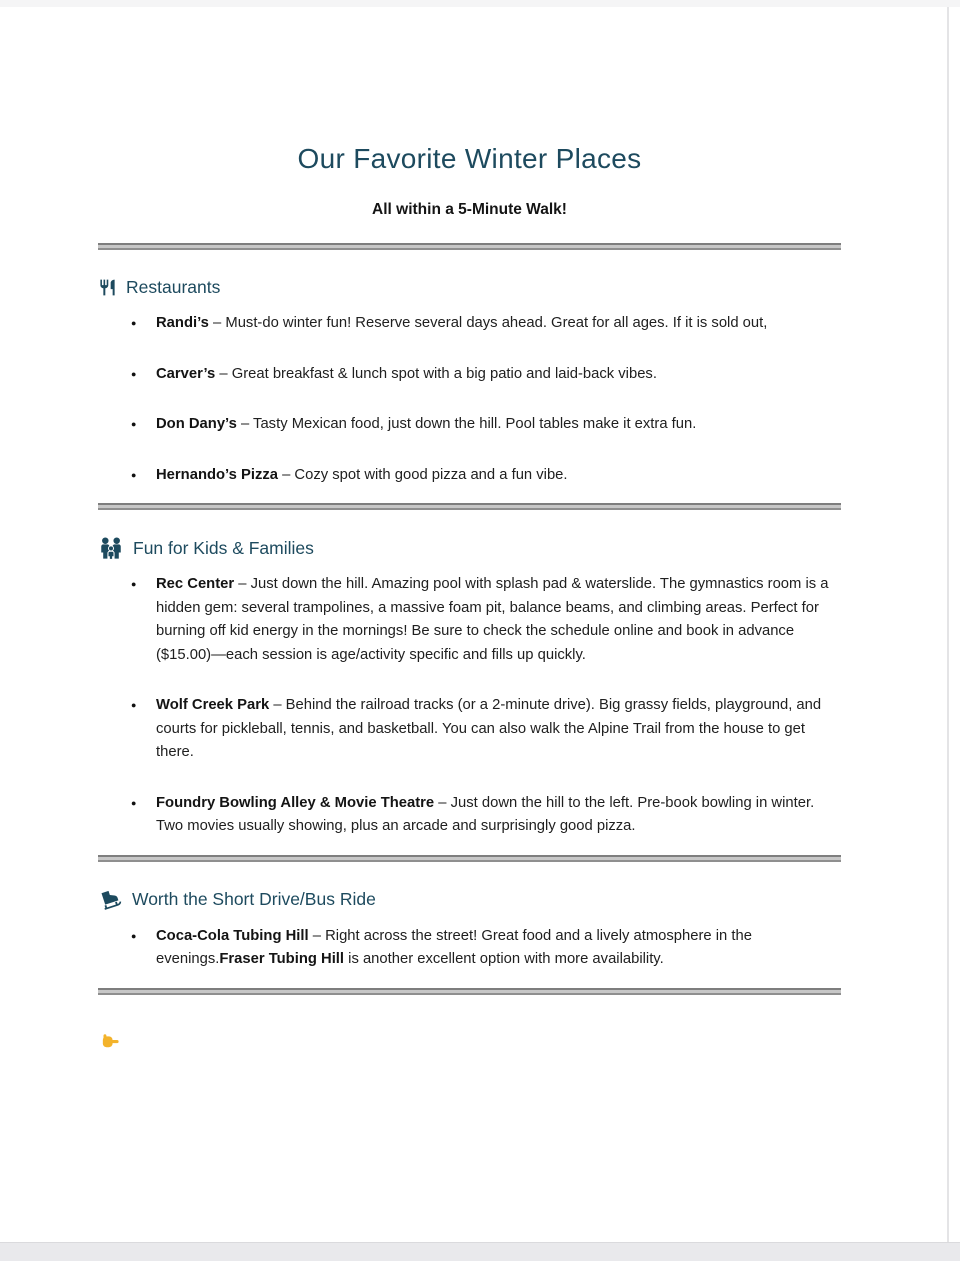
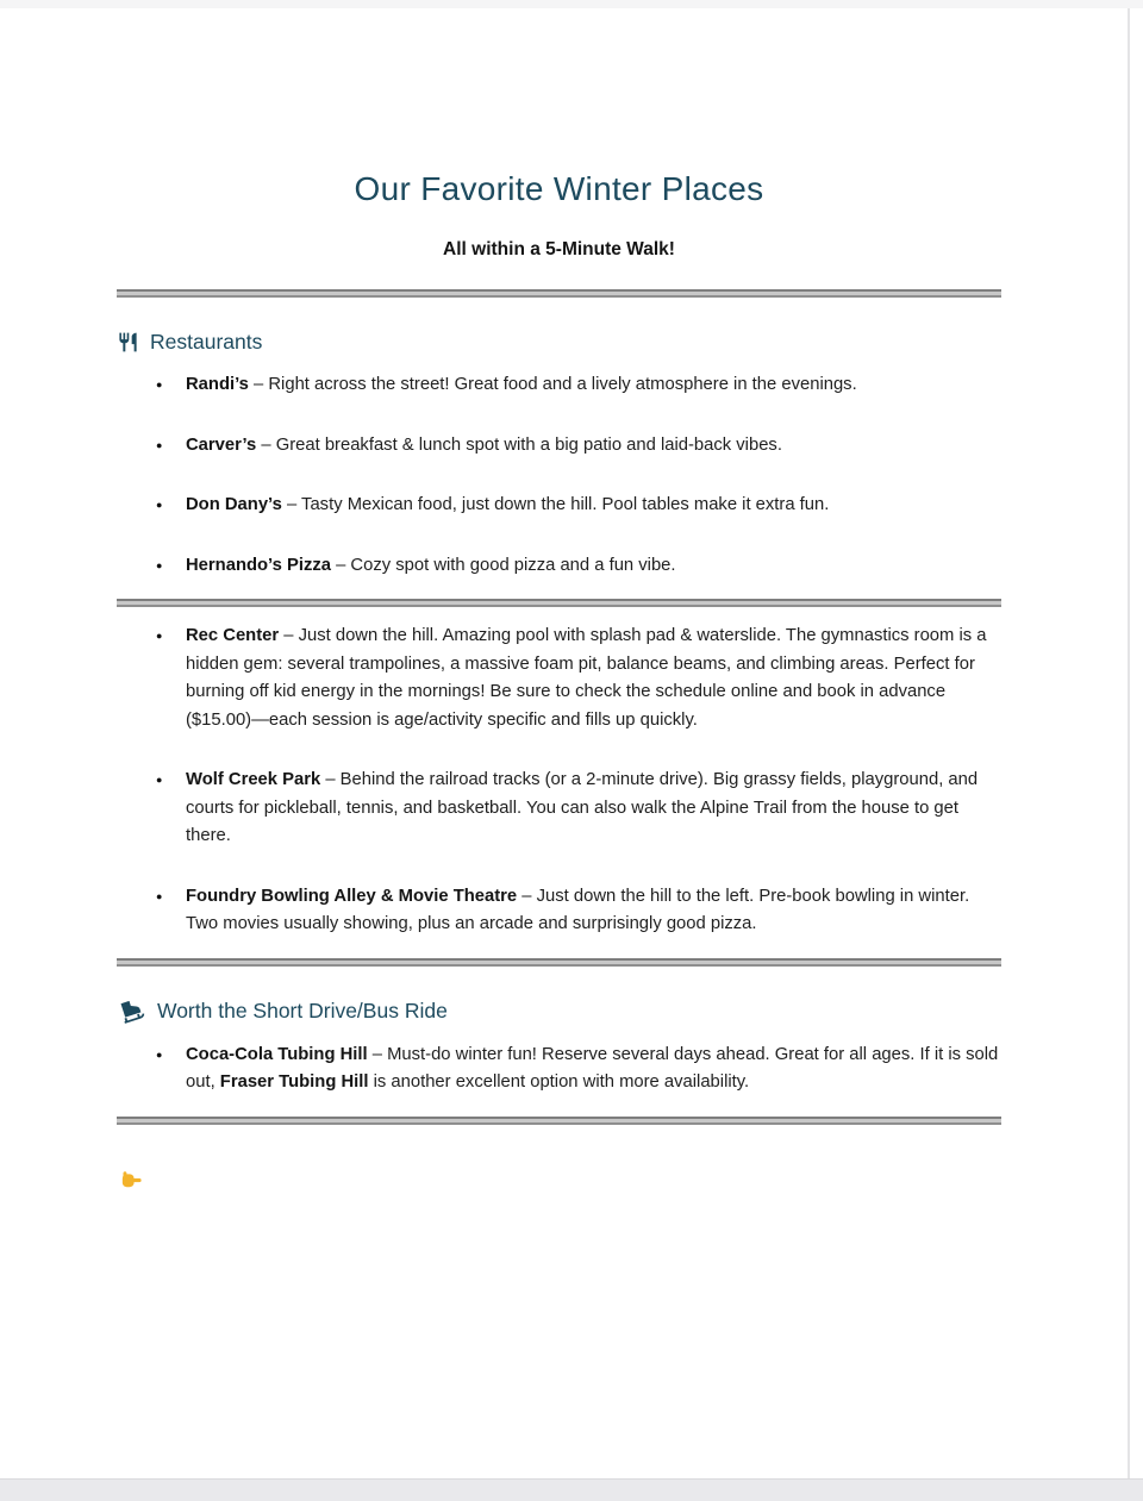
  Our Favorite Winter Places
  All within a 5-Minute Walk!
  Restaurants
- Randi’s – Must-do winter fun! Reserve several days ahead. Great for all ages. If it is sold out,
+ Randi’s – Right across the street! Great food and a lively atmosphere in the evenings.
  Carver’s – Great breakfast & lunch spot with a big patio and laid-back vibes.
  Don Dany’s – Tasty Mexican food, just down the hill. Pool tables make it extra fun.
  Hernando’s Pizza – Cozy spot with good pizza and a fun vibe.
- Fun for Kids & Families
  Rec Center – Just down the hill. Amazing pool with splash pad & waterslide. The gymnastics room is a hidden gem: several trampolines, a massive foam pit, balance beams, and climbing areas. Perfect for burning off kid energy in the mornings! Be sure to check the schedule online and book in advance ($15.00)—each session is age/activity specific and fills up quickly.
  Wolf Creek Park – Behind the railroad tracks (or a 2-minute drive). Big grassy fields, playground, and courts for pickleball, tennis, and basketball. You can also walk the Alpine Trail from the house to get there.
  Foundry Bowling Alley & Movie Theatre – Just down the hill to the left. Pre-book bowling in winter. Two movies usually showing, plus an arcade and surprisingly good pizza.
  Worth the Short Drive/Bus Ride
- Coca-Cola Tubing Hill – Right across the street! Great food and a lively atmosphere in the evenings.Fraser Tubing Hill is another excellent option with more availability.
+ Coca-Cola Tubing Hill – Must-do winter fun! Reserve several days ahead. Great for all ages. If it is sold out, Fraser Tubing Hill is another excellent option with more availability.
